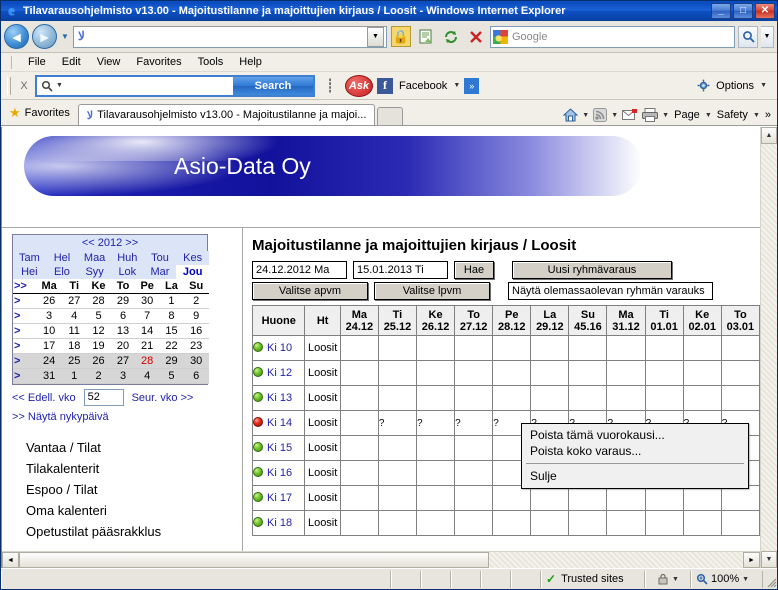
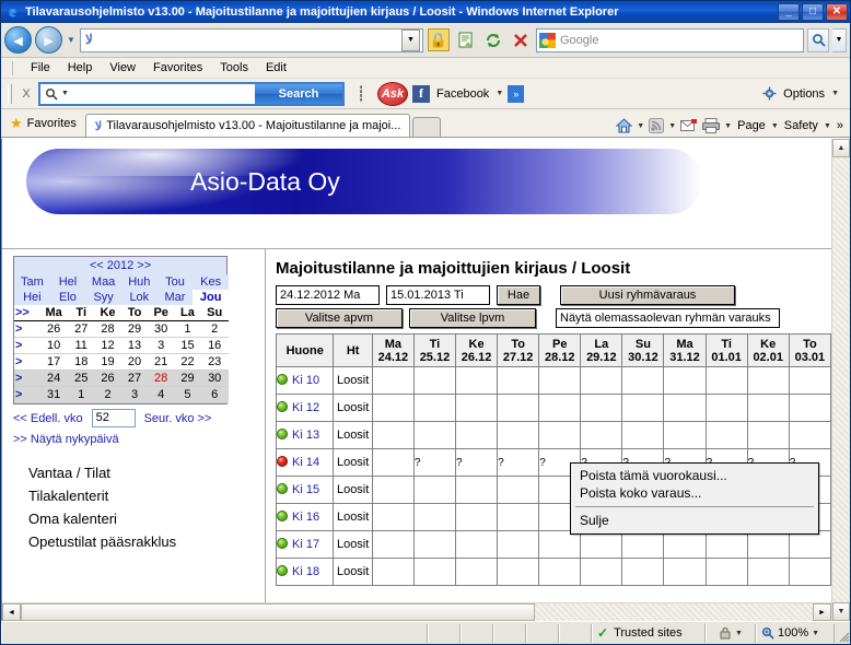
  e
  Tilavarausohjelmisto v13.00 - Majoitustilanne ja majoittujien kirjaus / Loosit - Windows Internet Explorer
  _
  □
  ✕
  ◄
  ►
  ▼
  ﻻ
  🔒
  Google
  File
- Edit
+ Help
  View
  Favorites
  Tools
- Help
+ Edit
  X
  Search
  ┊
  Ask
  f
  Facebook
  »
  Options
  ★
  Favorites
  ﻻ
  Tilavarausohjelmisto v13.00 - Majoitustilanne ja majoi...
  Page
  Safety
  »
  Asio-Data Oy
  << 2012 >>
  Tam	Hel	Maa	Huh	Tou	Kes
  Hei	Elo	Syy	Lok	Mar	Jou
  >>	Ma	Ti	Ke	To	Pe	La	Su
  >	26	27	28	29	30	1	2
- >	3	4	5	6	7	8	9
- >	10	11	12	13	14	15	16
+ >	10	11	12	13	3	15	16
  >	17	18	19	20	21	22	23
  >	24	25	26	27	28	29	30
  >	31	1	2	3	4	5	6
  << Edell. vko
  52
  Seur. vko >>
  >> Näytä nykypäivä
  Vantaa / Tilat
  Tilakalenterit
- Espoo / Tilat
  Oma kalenteri
  Opetustilat pääsrakklus
  Majoitustilanne ja majoittujien kirjaus / Loosit
  24.12.2012 Ma
  15.01.2013 Ti
  Hae
  Uusi ryhmävaraus
  Valitse apvm
  Valitse lpvm
  Näytä olemassaolevan ryhmän varauks
- Huone	Ht	Ma24.12	Ti25.12	Ke26.12	To27.12	Pe28.12	La29.12	Su45.16	Ma31.12	Ti01.01	Ke02.01	To03.01
+ Huone	Ht	Ma24.12	Ti25.12	Ke26.12	To27.12	Pe28.12	La29.12	Su30.12	Ma31.12	Ti01.01	Ke02.01	To03.01
  Ki 10	Loosit
  Ki 12	Loosit
  Ki 13	Loosit
  Ki 14	Loosit		?	?	?	?
  Ki 15	Loosit
  Ki 16	Loosit
  Ki 17	Loosit
  Ki 18	Loosit
  Poista tämä vuorokausi...
  Poista koko varaus...
  Sulje
  ✓
  Trusted sites
  100%
